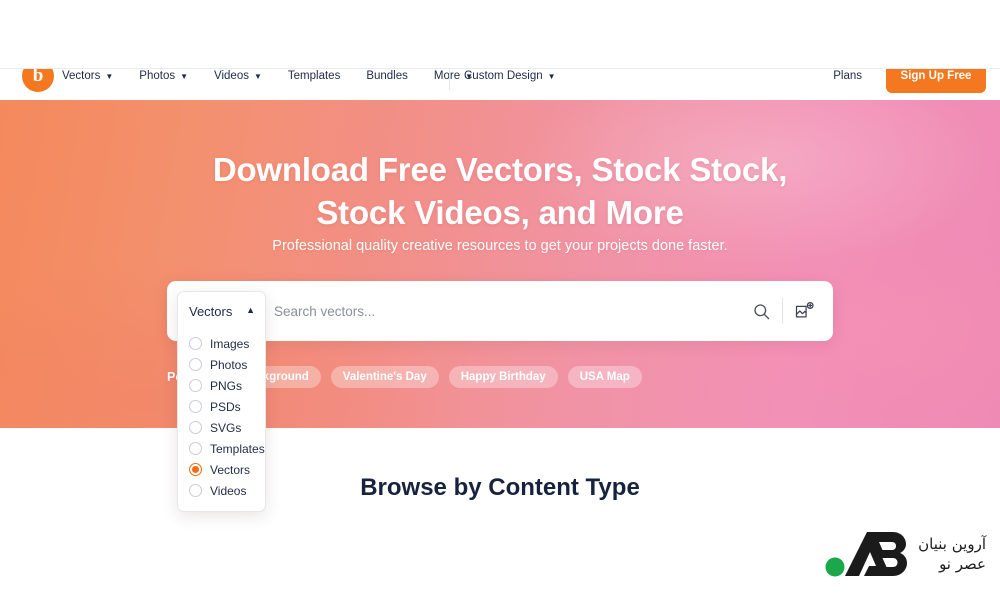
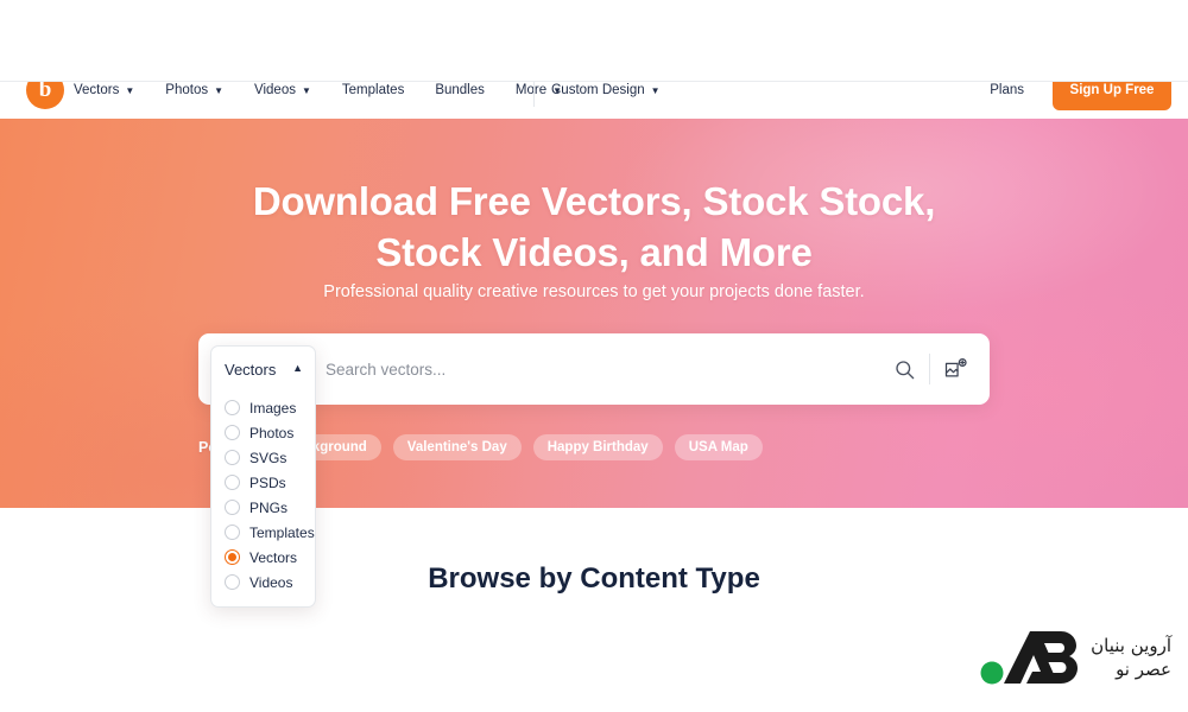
  Download Free Vectors, Stock Stock,
  Stock Videos, and More
  Professional quality creative resources to get your projects done faster.
  Search vectors...
  kground
  Valentine's Day
  Happy Birthday
  USA Map
  Vectors
  ▲
  Images
  Photos
- PNGs
+ SVGs
  PSDs
- SVGs
+ PNGs
  Templates
  Vectors
  Videos
  Browse by Content Type
  b
  Vectors
  ▼
  Photos
  ▼
  Videos
  ▼
  Templates
  Bundles
  More
  ▼
  Custom Design
  ▼
  Plans
  Sign Up Free
  آروین بنیان
  عصر نو
